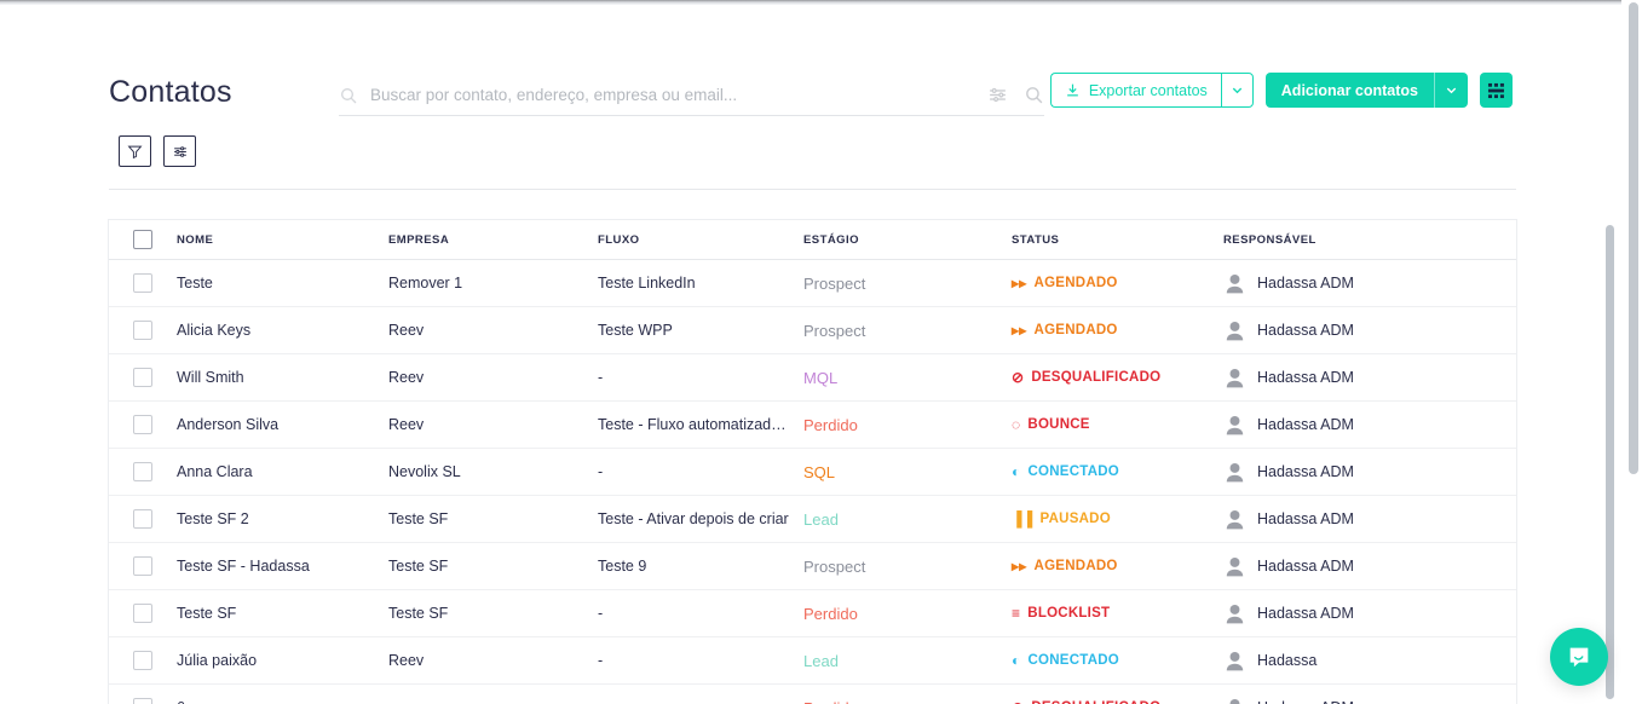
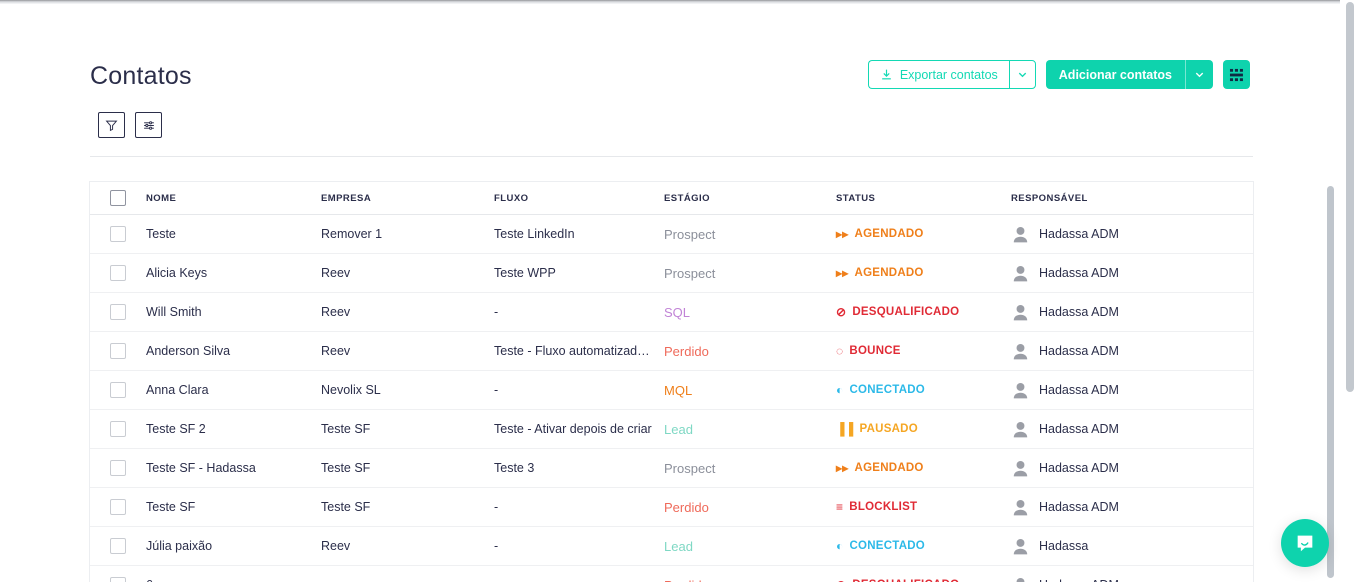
  Contatos
- Buscar por contato, endereço, empresa ou email...
  Exportar contatos
  Adicionar contatos
  NOME
  EMPRESA
  FLUXO
  ESTÁGIO
  STATUS
  RESPONSÁVEL
  Teste
  Remover 1
  Teste LinkedIn
  Prospect
  ▸▸
  AGENDADO
  Hadassa ADM
  Alicia Keys
  Reev
  Teste WPP
  Prospect
  ▸▸
  AGENDADO
  Hadassa ADM
  Will Smith
  Reev
  -
- MQL
+ SQL
  ⊘
  DESQUALIFICADO
  Hadassa ADM
  Anderson Silva
  Reev
  Teste - Fluxo automatizado d...
  Perdido
  ◌
  BOUNCE
  Hadassa ADM
  Anna Clara
  Nevolix SL
  -
- SQL
+ MQL
  ◐
  CONECTADO
  Hadassa ADM
  Teste SF 2
  Teste SF
  Teste - Ativar depois de criar
  Lead
  ▐▐
  PAUSADO
  Hadassa ADM
  Teste SF - Hadassa
  Teste SF
- Teste 9
+ Teste 3
  Prospect
  ▸▸
  AGENDADO
  Hadassa ADM
  Teste SF
  Teste SF
  -
  Perdido
  ≡
  BLOCKLIST
  Hadassa ADM
  Júlia paixão
  Reev
  -
  Lead
  ◐
  CONECTADO
  Hadassa
